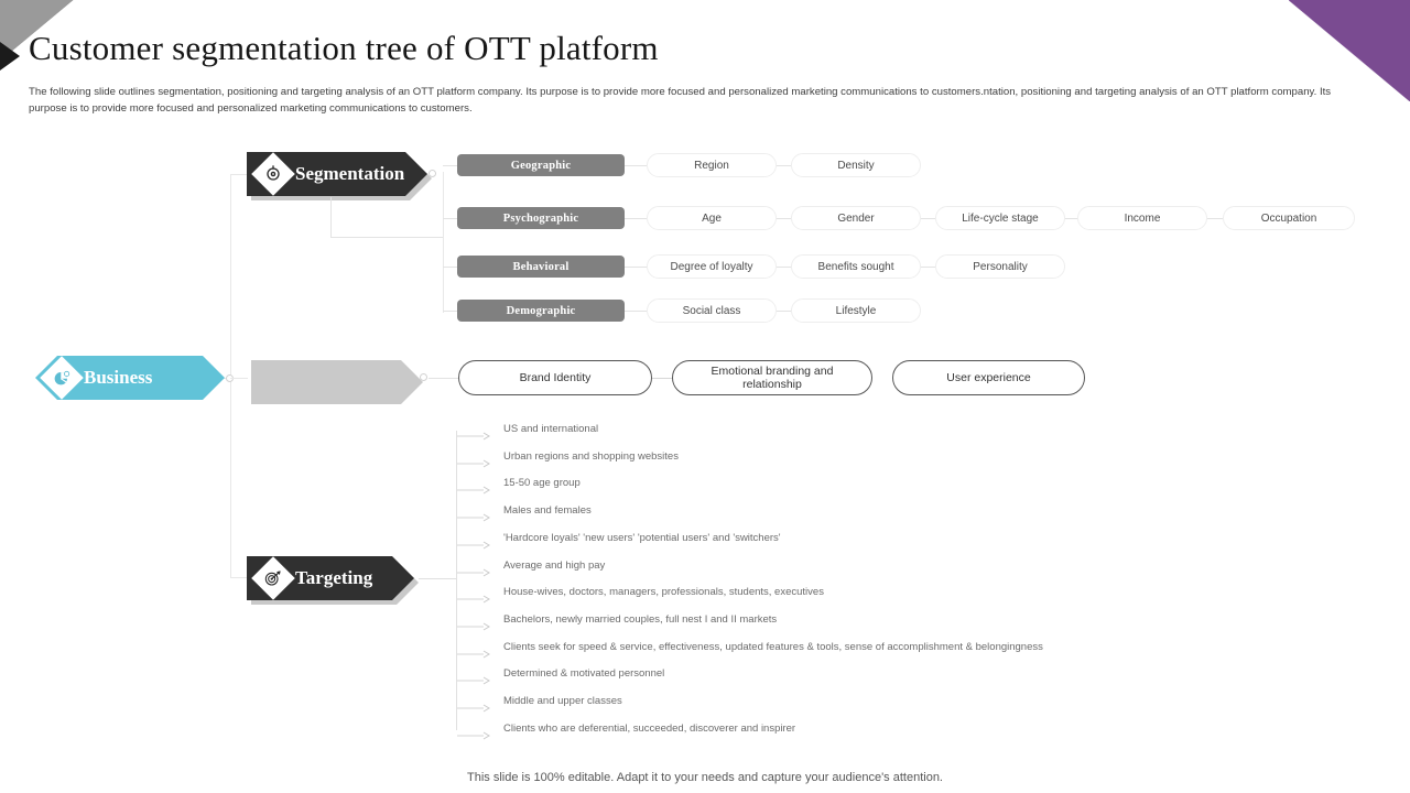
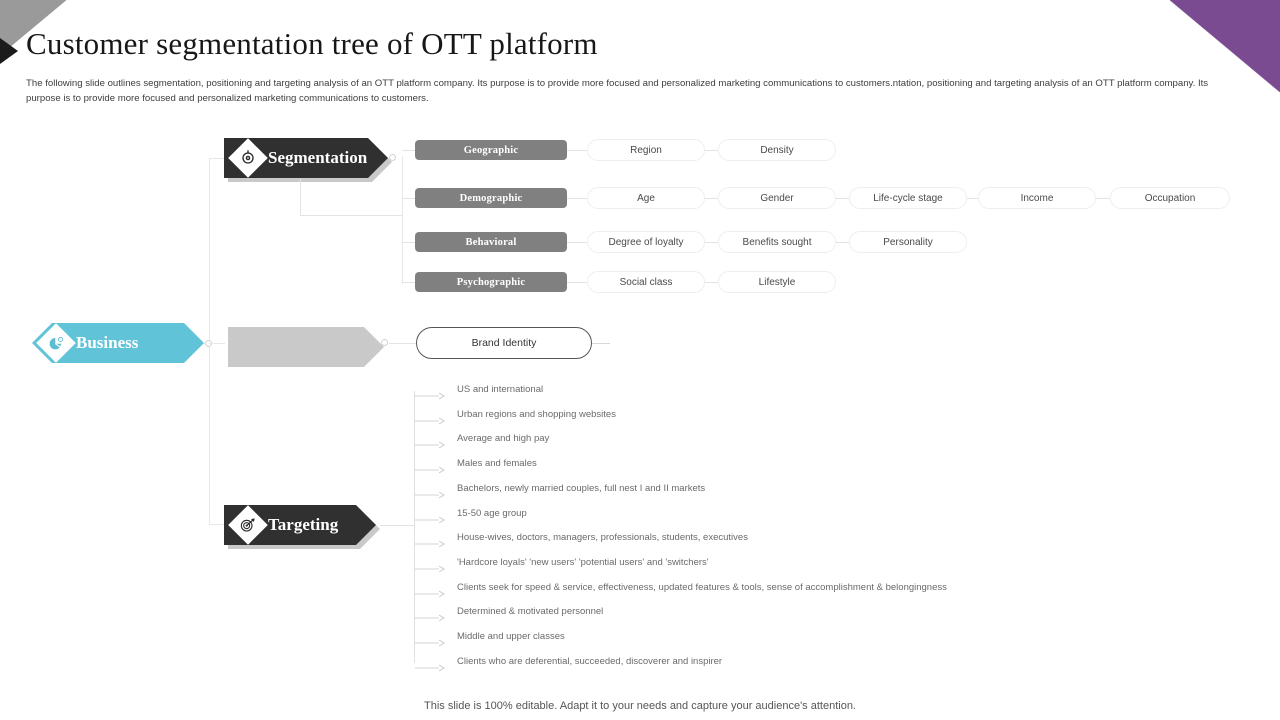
  Customer segmentation tree of OTT platform
  The following slide outlines segmentation, positioning and targeting analysis of an OTT platform company. Its purpose is to provide more focused and personalized marketing communications to customers.ntation, positioning and targeting analysis of an OTT platform company. Its purpose is to provide more focused and personalized marketing communications to customers.
  Business
  Segmentation
  Geographic
- Psychographic
+ Demographic
  Behavioral
- Demographic
+ Psychographic
  Region
  Density
  Age
  Gender
  Life-cycle stage
  Income
  Occupation
  Degree of loyalty
  Benefits sought
  Personality
  Social class
  Lifestyle
  Brand Identity
- Emotional branding and relationship
- User experience
  Targeting
  US and international
  Urban regions and shopping websites
- 15-50 age group
+ Average and high pay
  Males and females
- 'Hardcore loyals' 'new users' 'potential users' and 'switchers'
+ Bachelors, newly married couples, full nest I and II markets
- Average and high pay
+ 15-50 age group
  House-wives, doctors, managers, professionals, students, executives
- Bachelors, newly married couples, full nest I and II markets
+ 'Hardcore loyals' 'new users' 'potential users' and 'switchers'
  Clients seek for speed & service, effectiveness, updated features & tools, sense of accomplishment & belongingness
  Determined & motivated personnel
  Middle and upper classes
  Clients who are deferential, succeeded, discoverer and inspirer
  This slide is 100% editable. Adapt it to your needs and capture your audience's attention.
